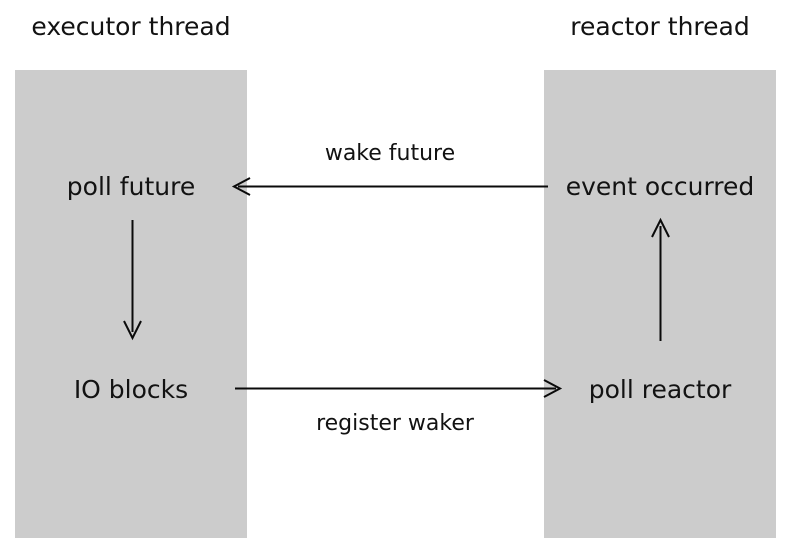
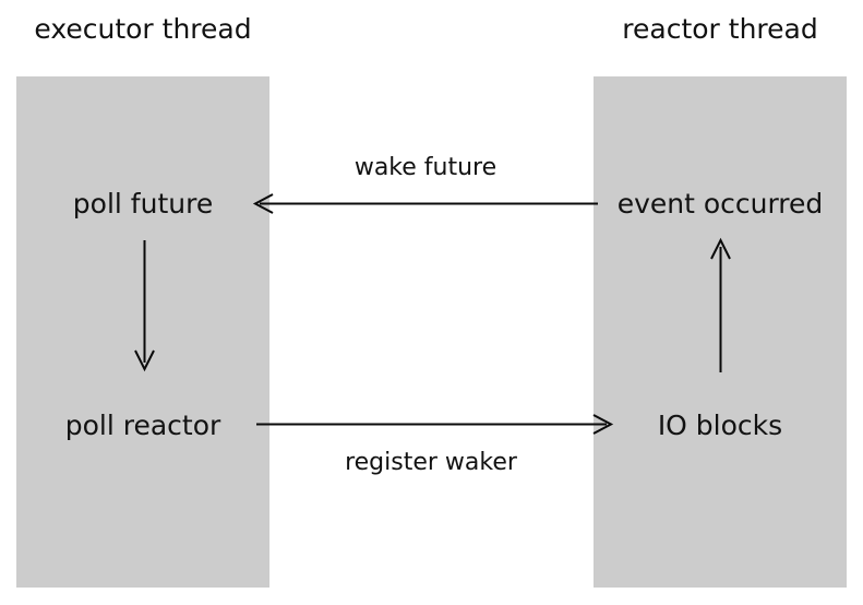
  executor thread
  reactor thread
  poll future
- IO blocks
+ poll reactor
  event occurred
- poll reactor
+ IO blocks
  wake future
  register waker
